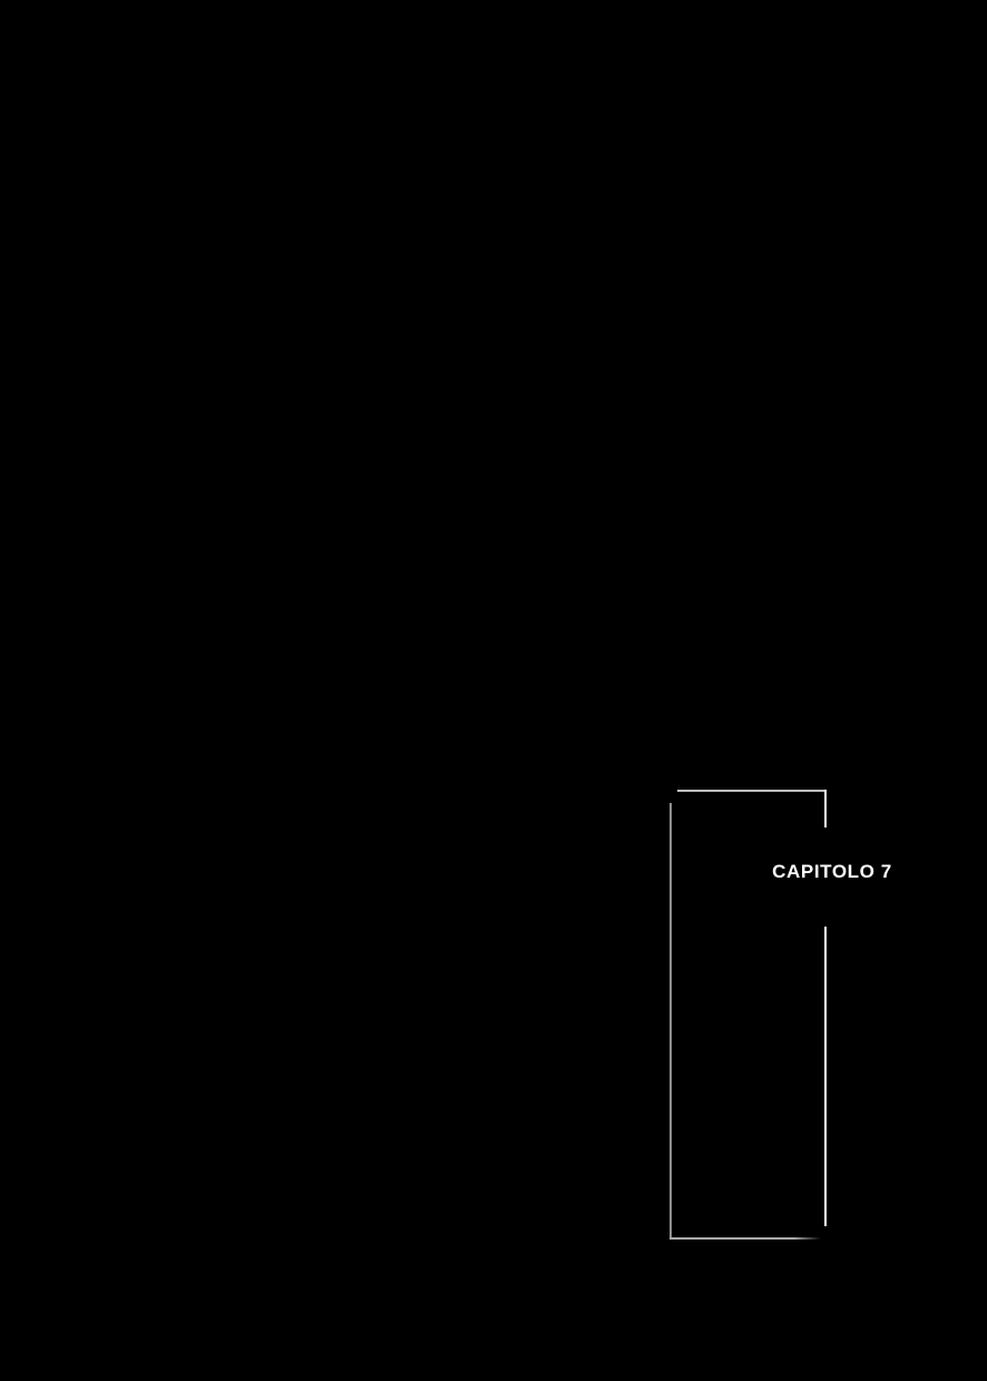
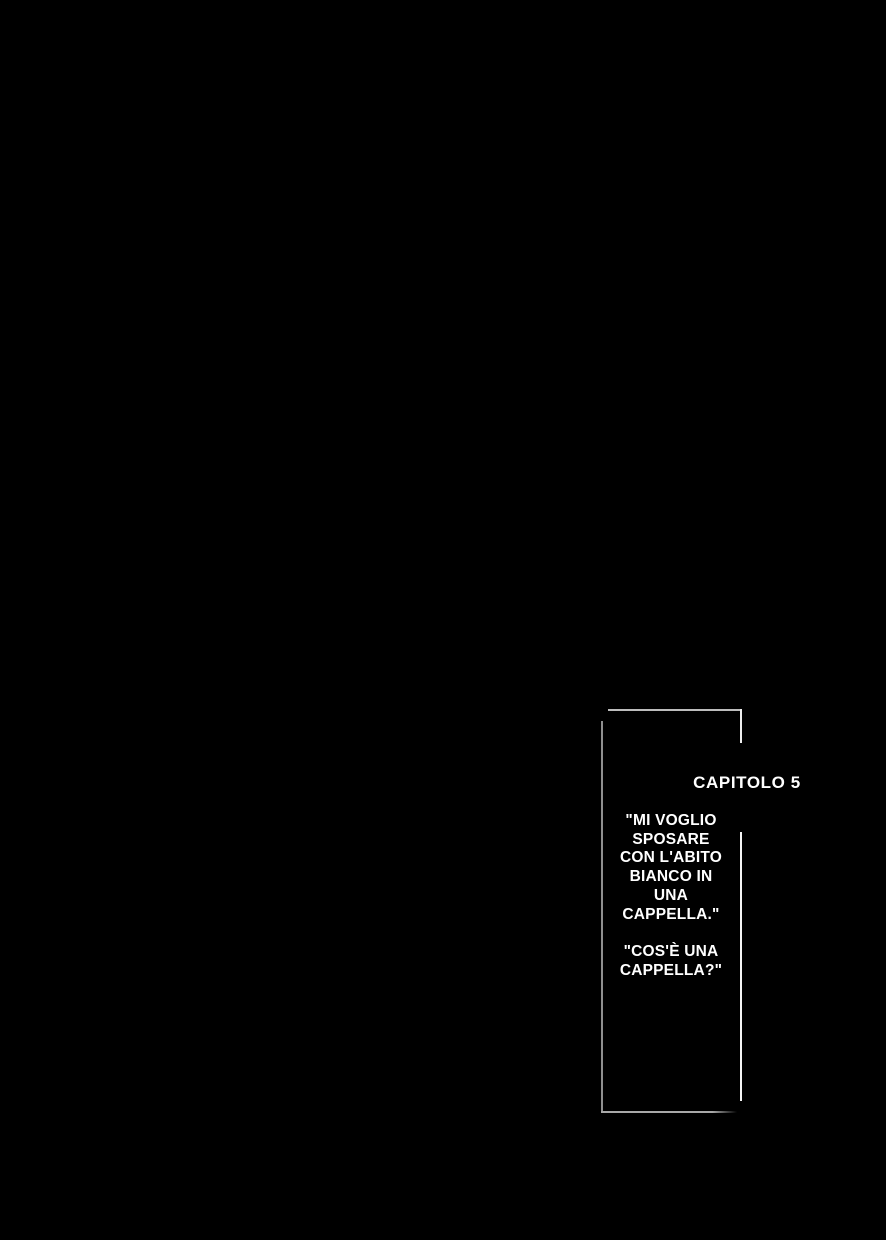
- CAPITOLO 7
+ CAPITOLO 5
+ "MI VOGLIO
+ SPOSARE
+ CON L'ABITO
+ BIANCO IN
+ UNA
+ CAPPELLA."
+ "COS'È UNA
+ CAPPELLA?"
